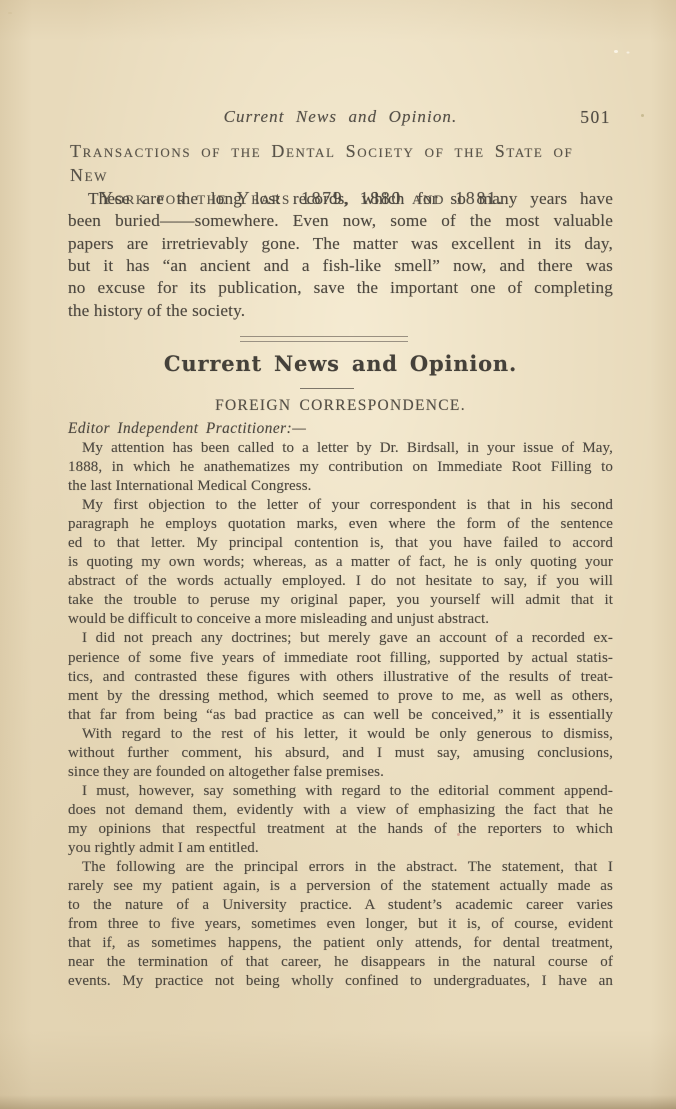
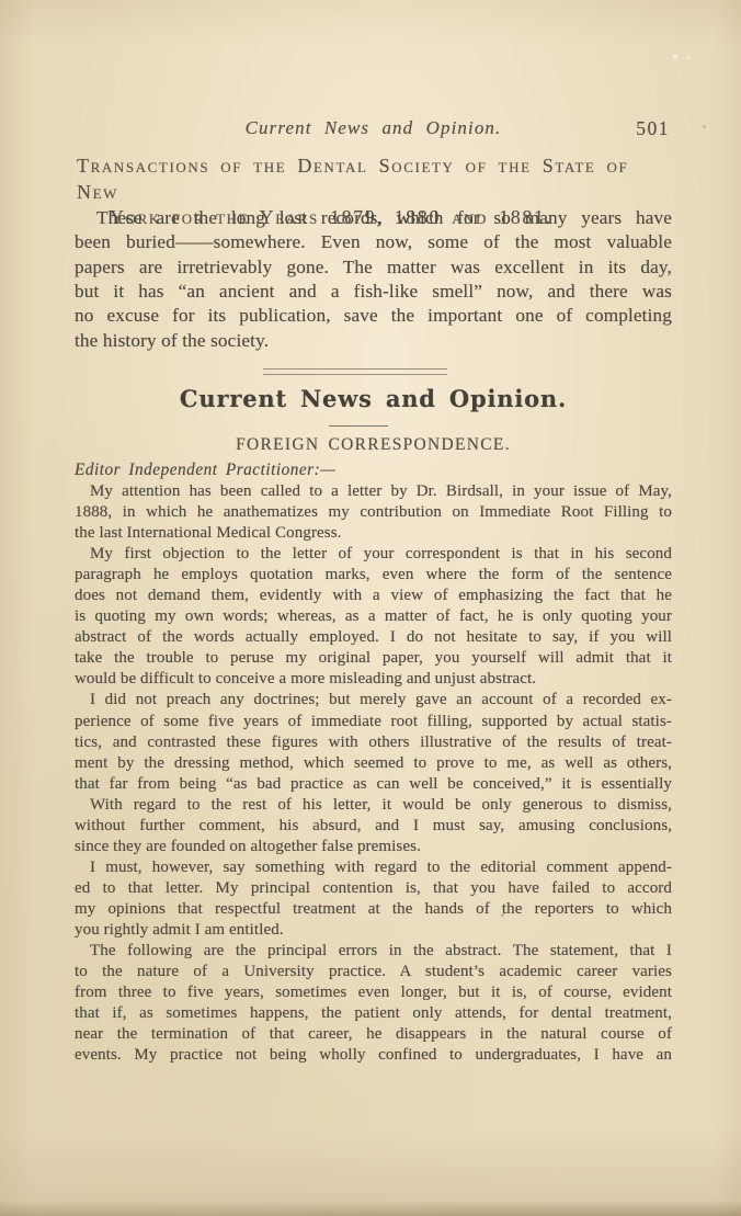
  Current News and Opinion.
  501
  Transactions of the Dental Society of the State of New
  York for the Years 1879, 1880 and 1881.
  These are the long lost records, which for so many years have
  been buried——somewhere. Even now, some of the most valuable
  papers are irretrievably gone. The matter was excellent in its day,
  but it has “an ancient and a fish-like smell” now, and there was
  no excuse for its publication, save the important one of completing
  the history of the society.
  Current News and Opinion.
  FOREIGN CORRESPONDENCE.
  Editor Independent Practitioner:—
  My attention has been called to a letter by Dr. Birdsall, in your issue of May,
  1888, in which he anathematizes my contribution on Immediate Root Filling to
  the last International Medical Congress.
  My first objection to the letter of your correspondent is that in his second
  paragraph he employs quotation marks, even where the form of the sentence
- ed to that letter. My principal contention is, that you have failed to accord
+ does not demand them, evidently with a view of emphasizing the fact that he
  is quoting my own words; whereas, as a matter of fact, he is only quoting your
  abstract of the words actually employed. I do not hesitate to say, if you will
  take the trouble to peruse my original paper, you yourself will admit that it
  would be difficult to conceive a more misleading and unjust abstract.
  I did not preach any doctrines; but merely gave an account of a recorded ex-
  perience of some five years of immediate root filling, supported by actual statis-
  tics, and contrasted these figures with others illustrative of the results of treat-
  ment by the dressing method, which seemed to prove to me, as well as others,
  that far from being “as bad practice as can well be conceived,” it is essentially
  With regard to the rest of his letter, it would be only generous to dismiss,
  without further comment, his absurd, and I must say, amusing conclusions,
  since they are founded on altogether false premises.
  I must, however, say something with regard to the editorial comment append-
- does not demand them, evidently with a view of emphasizing the fact that he
+ ed to that letter. My principal contention is, that you have failed to accord
  my opinions that respectful treatment at the hands of the reporters to which
  you rightly admit I am entitled.
  The following are the principal errors in the abstract. The statement, that I
- rarely see my patient again, is a perversion of the statement actually made as
  to the nature of a University practice. A student’s academic career varies
  from three to five years, sometimes even longer, but it is, of course, evident
  that if, as sometimes happens, the patient only attends, for dental treatment,
  near the termination of that career, he disappears in the natural course of
  events. My practice not being wholly confined to undergraduates, I have an
